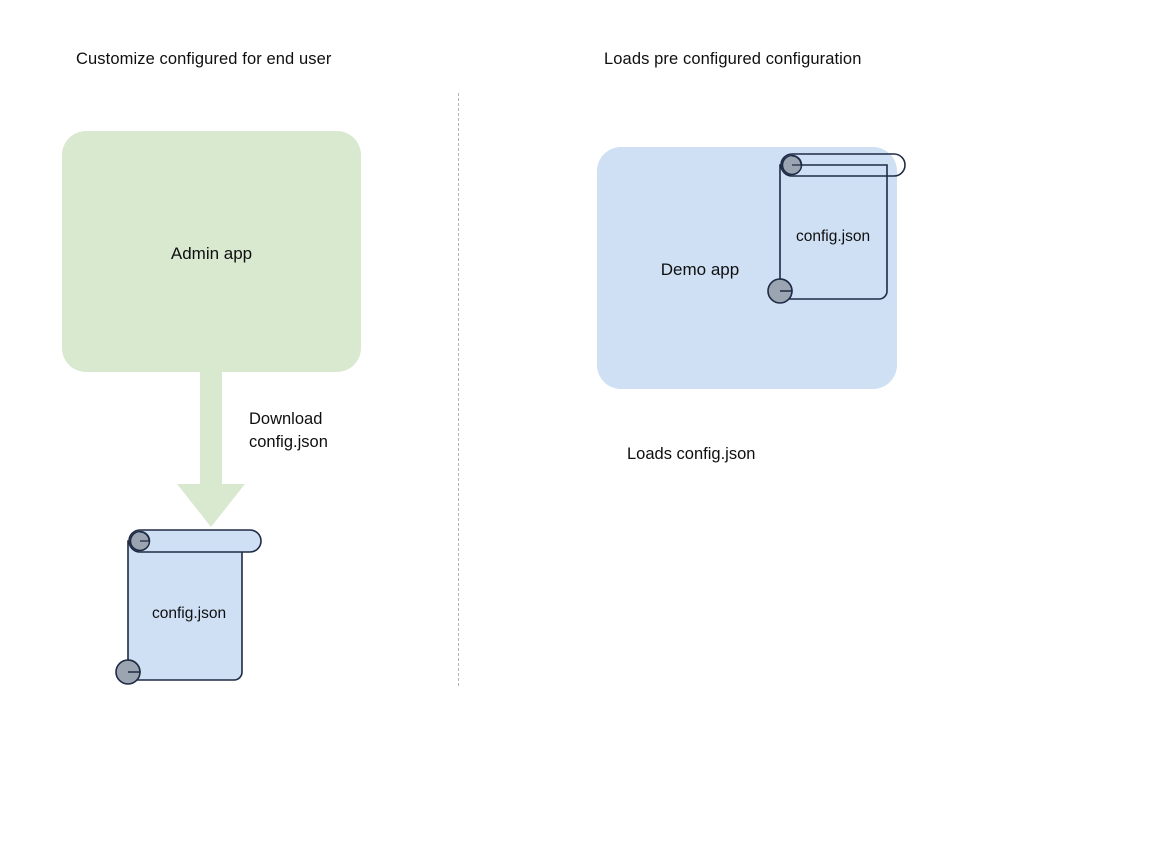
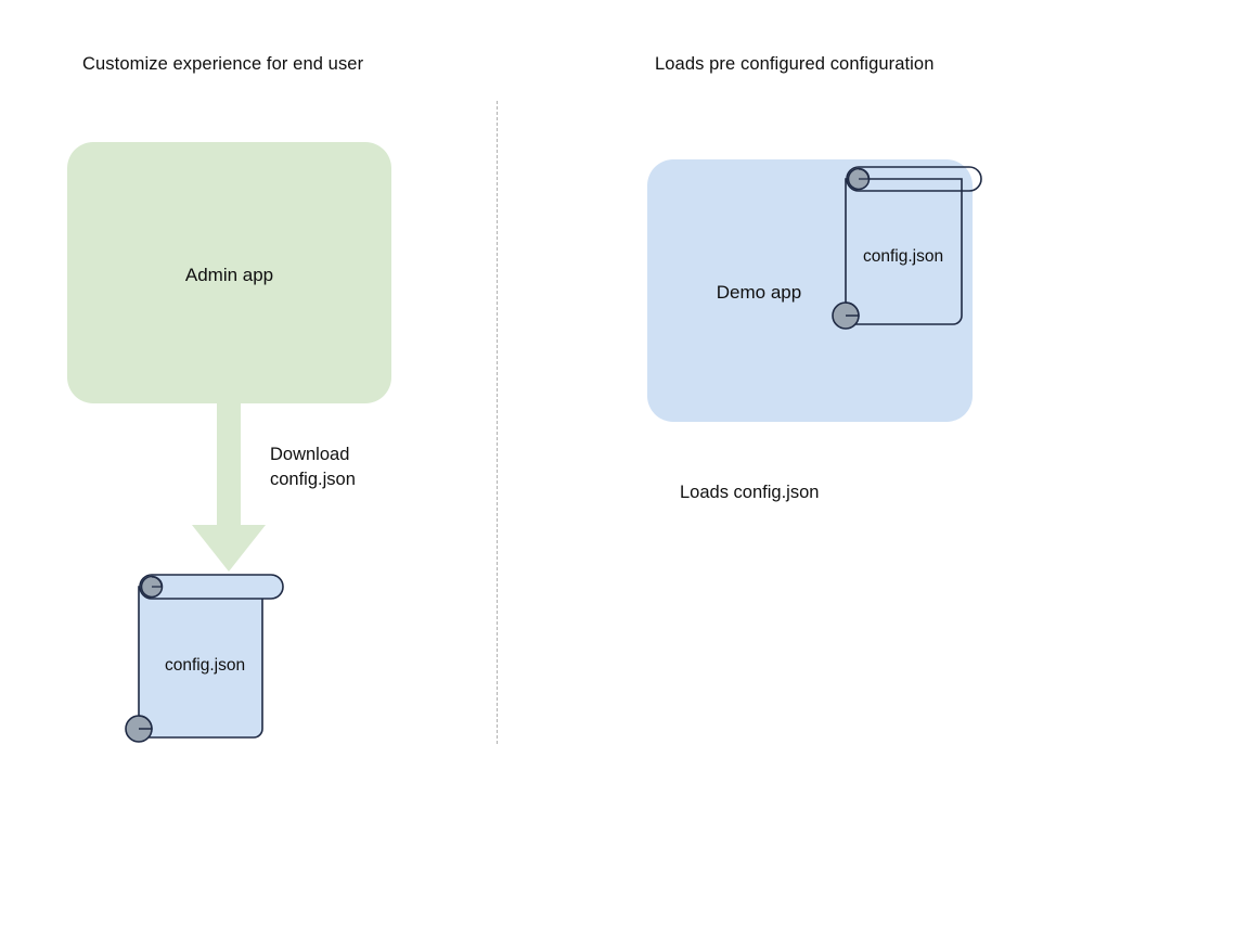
- Customize configured for end user
+ Customize experience for end user
  Loads pre configured configuration
  Admin app
  Download
  config.json
  config.json
  Demo app
  config.json
  Loads config.json
